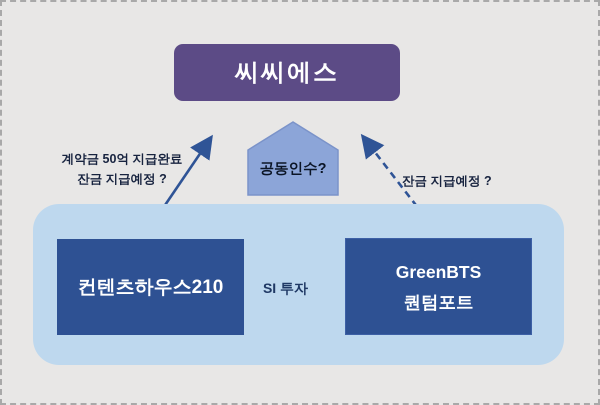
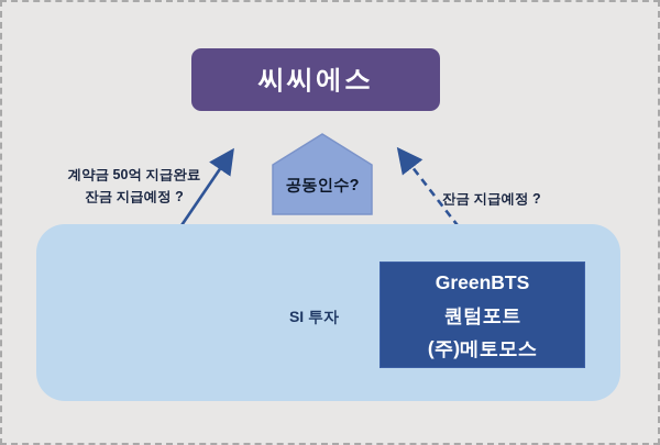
  씨씨에스
  계약금 50억 지급완료
  잔금 지급예정 ?
  잔금 지급예정 ?
  공동인수?
- 컨텐츠하우스210
  SI 투자
  GreenBTS
  퀀텀포트
+ (주)메토모스
